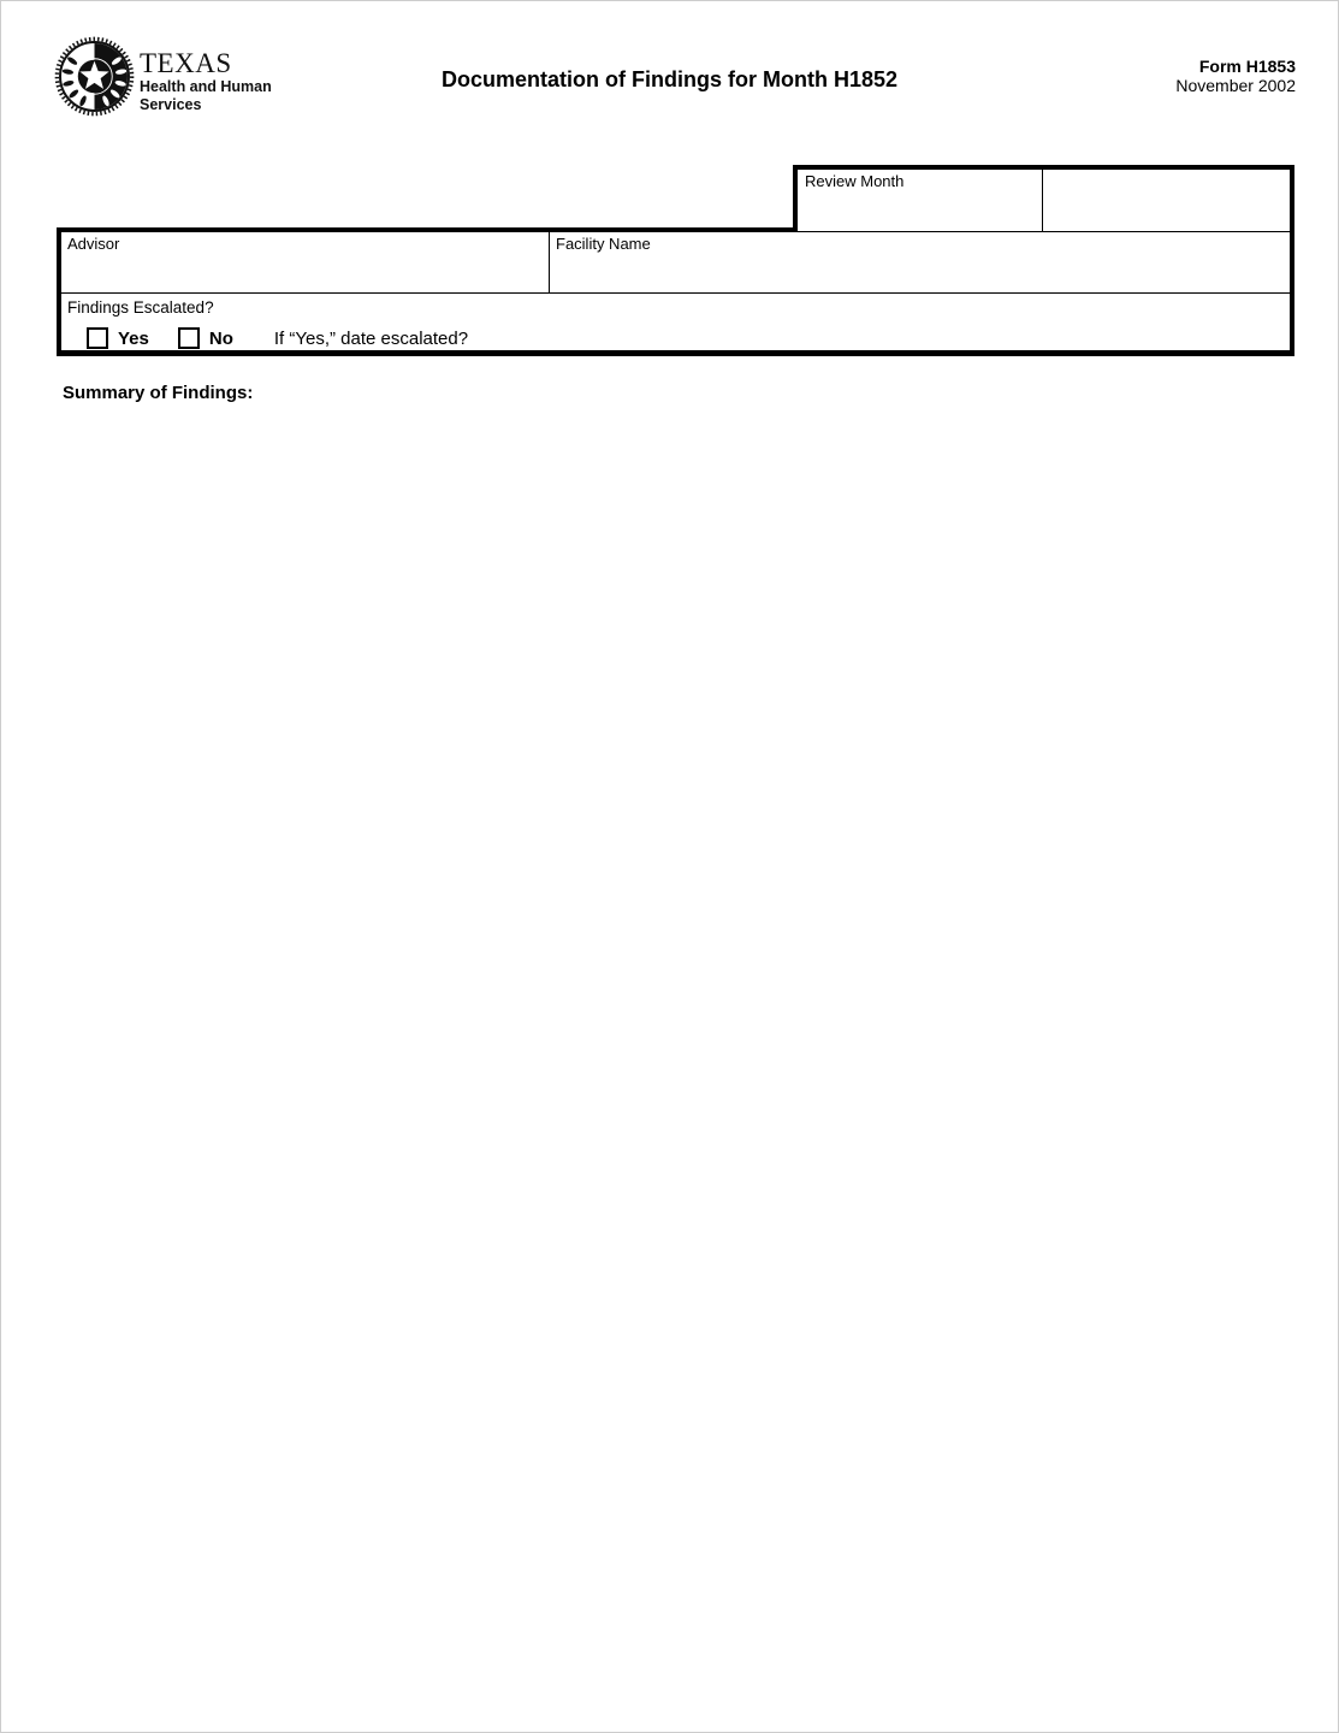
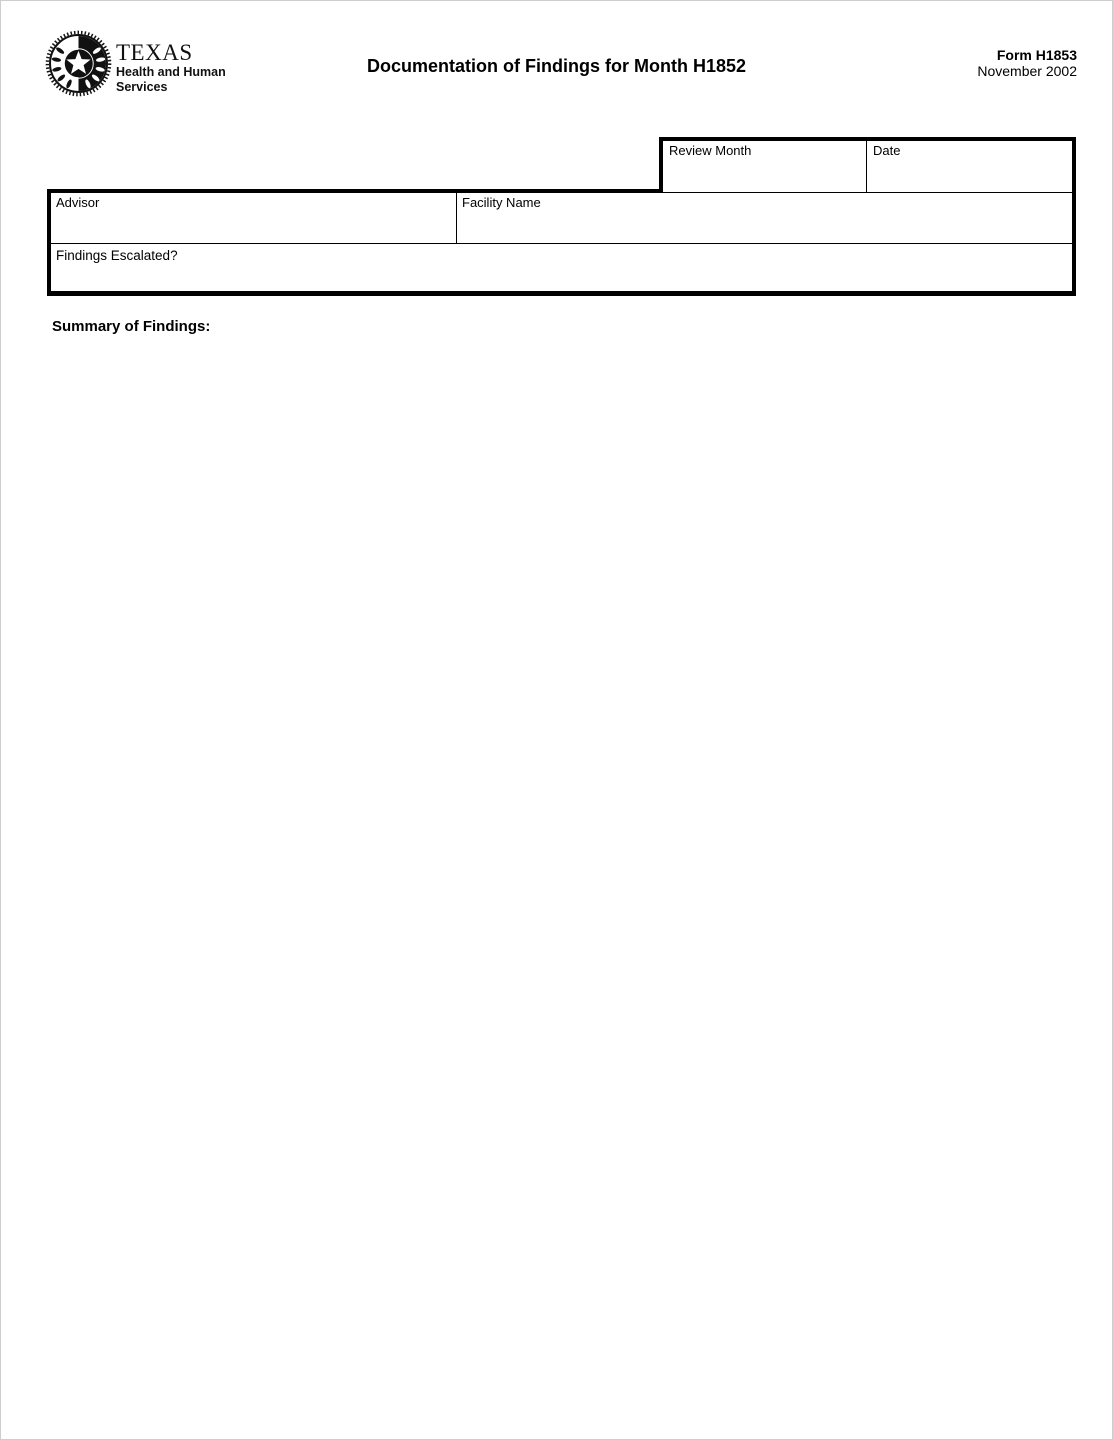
  TEXAS
  Health and Human
  Services
  Documentation of Findings for Month H1852
  Form H1853
  November 2002
  Review Month
+ Date
  Advisor
  Facility Name
  Findings Escalated?
- Yes
- No
- If “Yes,” date escalated?
  Summary of Findings:
